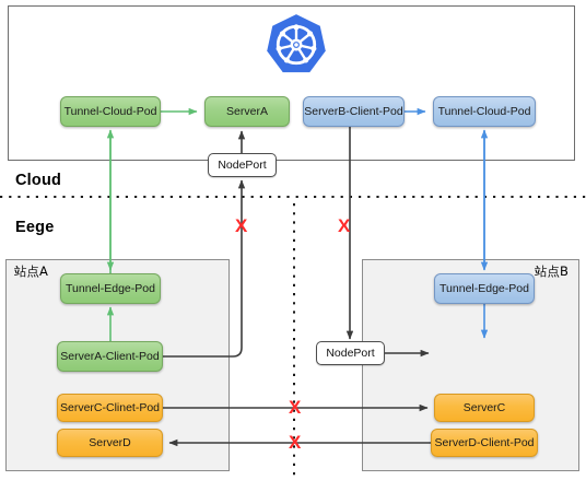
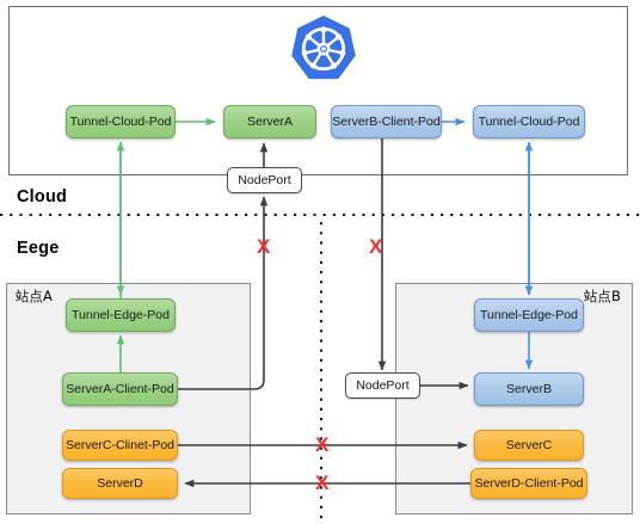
  站点A
  站点B
  Cloud
  Eege
  Tunnel-Cloud-Pod
  ServerA
  ServerB-Client-Pod
  Tunnel-Cloud-Pod
  Tunnel-Edge-Pod
  ServerA-Client-Pod
  ServerC-Clinet-Pod
  ServerD
  Tunnel-Edge-Pod
+ ServerB
  ServerC
  ServerD-Client-Pod
  NodePort
  NodePort
  X
  X
  X
  X
